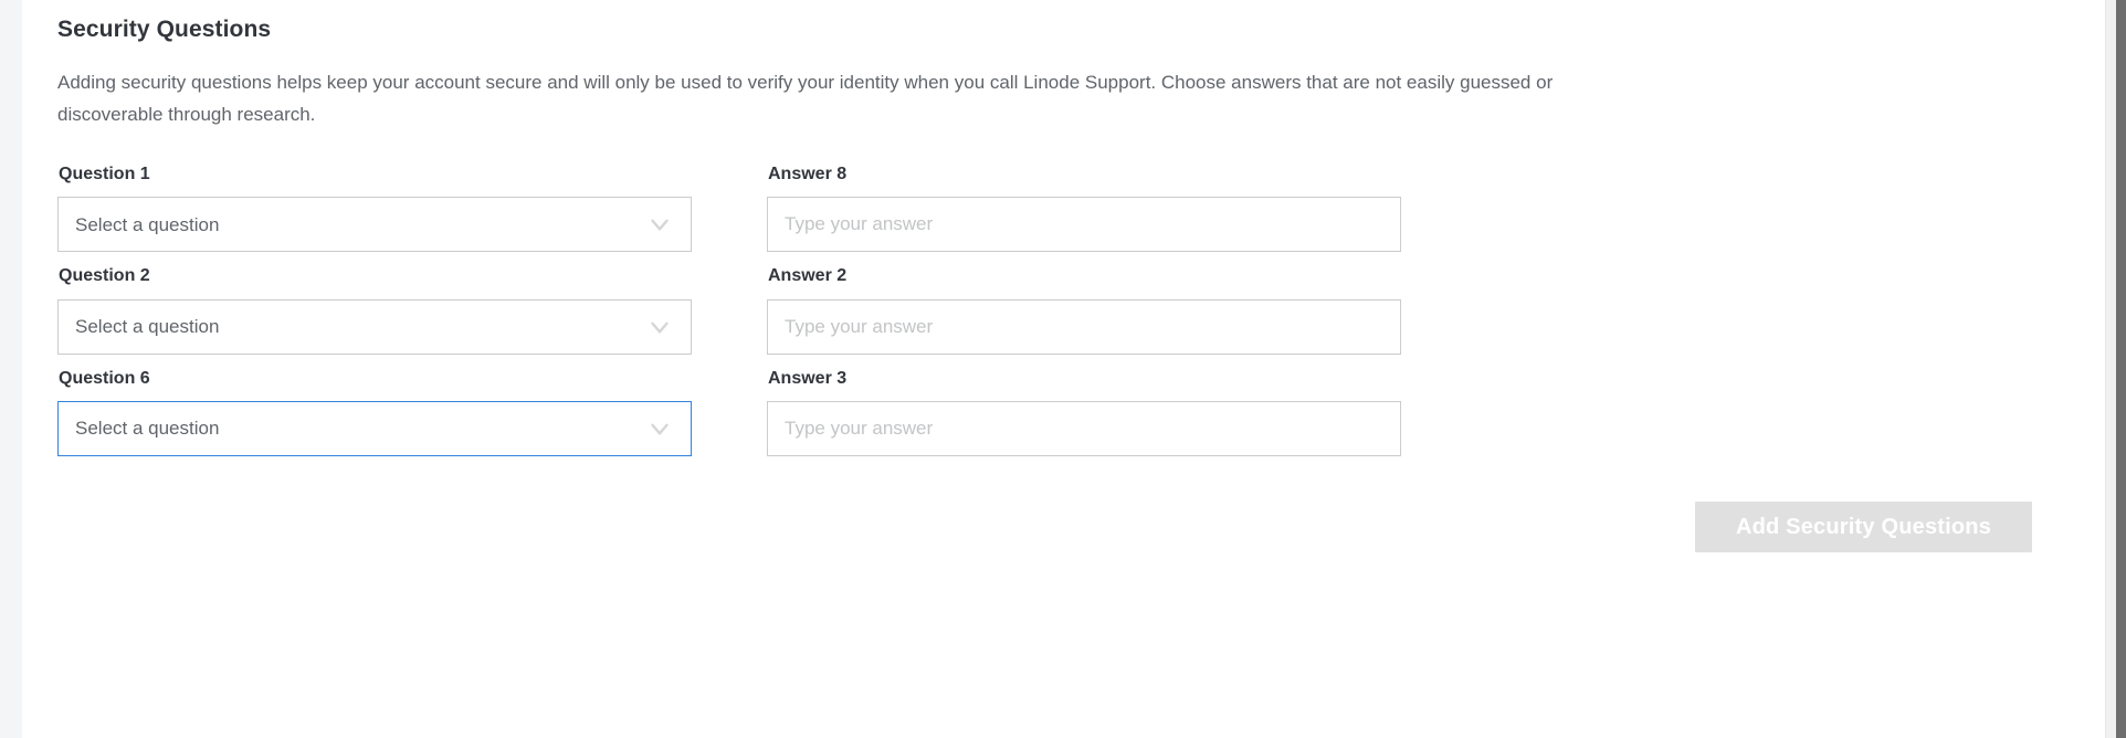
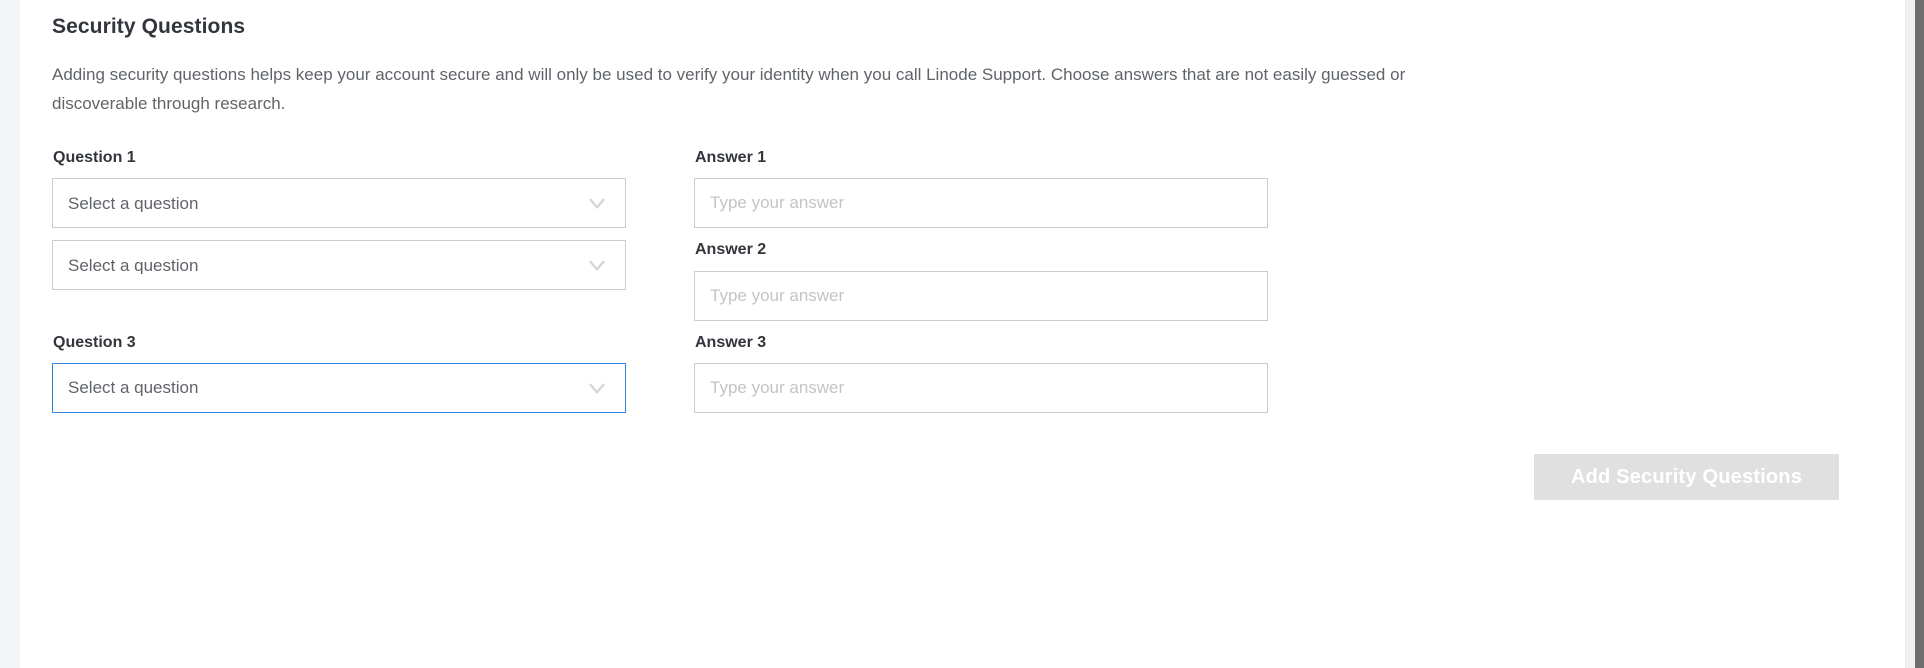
  Security Questions
  Adding security questions helps keep your account secure and will only be used to verify your identity when you call Linode Support. Choose answers that are not easily guessed or discoverable through research.
  Question 1
  Select a question
- Answer 8
+ Answer 1
  Type your answer
- Question 2
  Select a question
  Answer 2
  Type your answer
- Question 6
+ Question 3
  Select a question
  Answer 3
  Type your answer
  Add Security Questions
